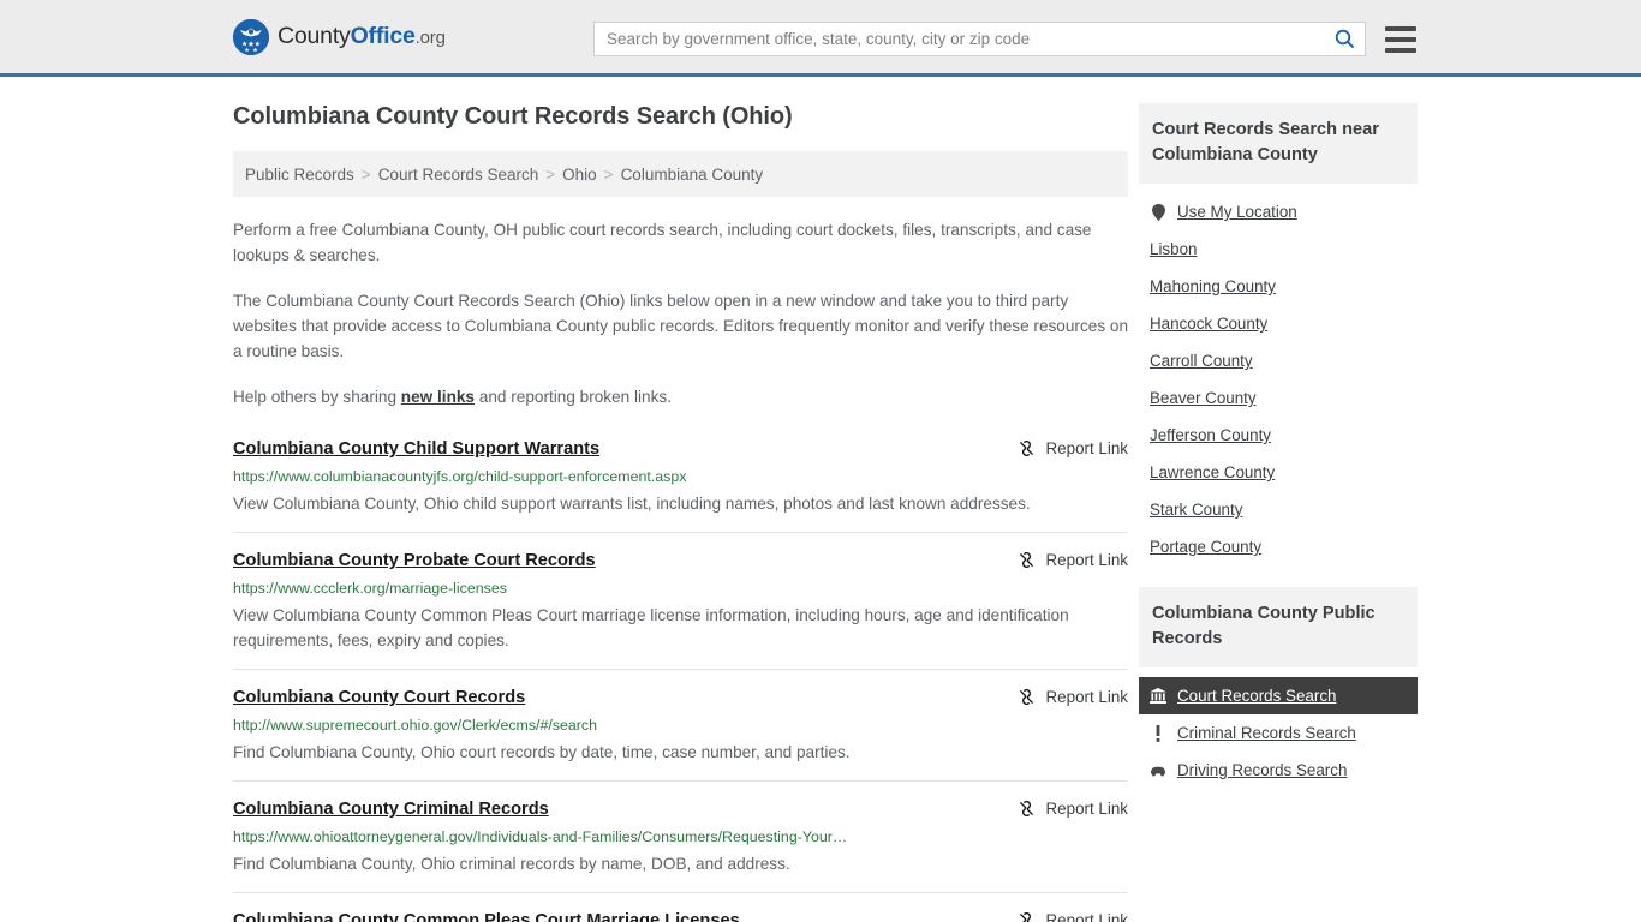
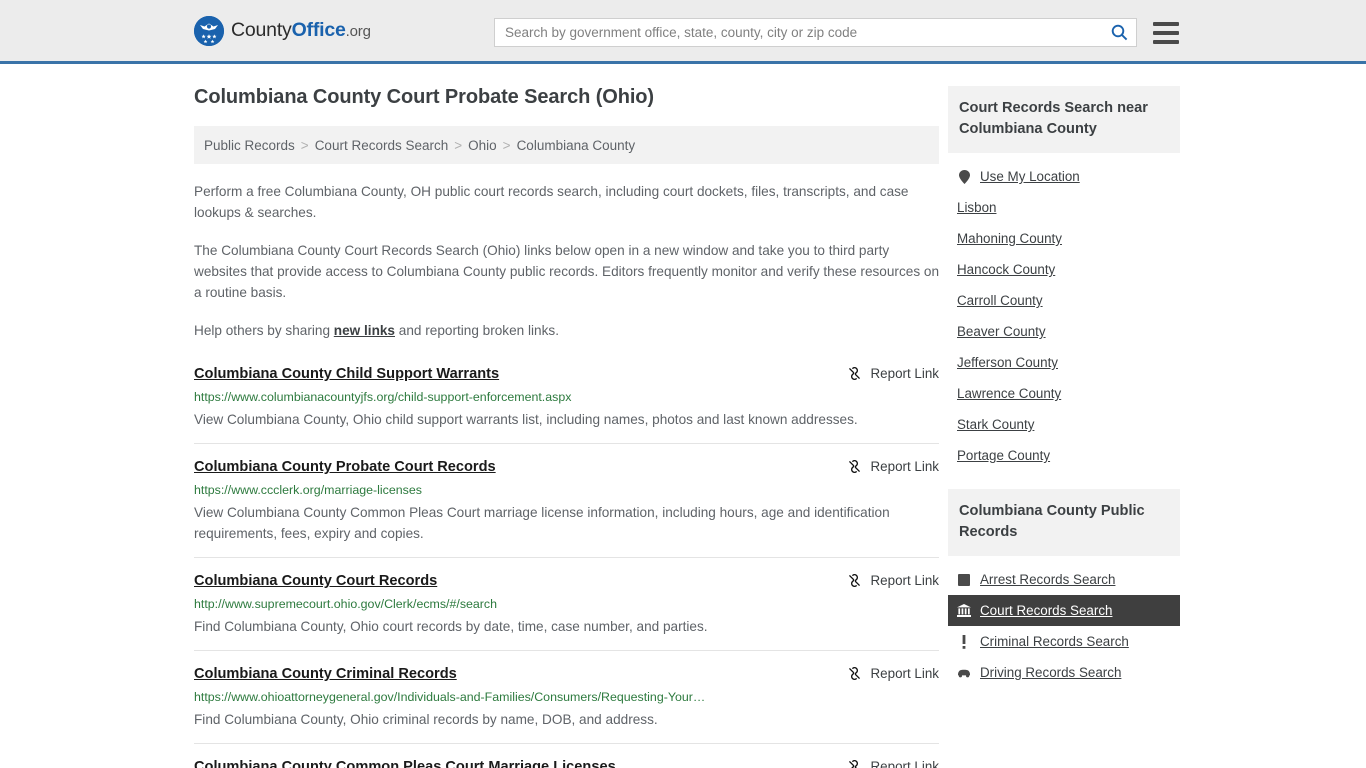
  CountyOffice.org
  Search by government office, state, county, city or zip code
- Columbiana County Court Records Search (Ohio)
+ Columbiana County Court Probate Search (Ohio)
  Public Records
  >
  Court Records Search
  >
  Ohio
  >
  Columbiana County
  Perform a free Columbiana County, OH public court records search, including court dockets, files, transcripts, and case lookups & searches.
  The Columbiana County Court Records Search (Ohio) links below open in a new window and take you to third party websites that provide access to Columbiana County public records. Editors frequently monitor and verify these resources on a routine basis.
  Help others by sharing new links and reporting broken links.
  Columbiana County Child Support Warrants
  Report Link
  https://www.columbianacountyjfs.org/child-support-enforcement.aspx
  View Columbiana County, Ohio child support warrants list, including names, photos and last known addresses.
  Columbiana County Probate Court Records
  Report Link
  https://www.ccclerk.org/marriage-licenses
  View Columbiana County Common Pleas Court marriage license information, including hours, age and identification requirements, fees, expiry and copies.
  Columbiana County Court Records
  Report Link
  http://www.supremecourt.ohio.gov/Clerk/ecms/#/search
  Find Columbiana County, Ohio court records by date, time, case number, and parties.
  Columbiana County Criminal Records
  Report Link
  https://www.ohioattorneygeneral.gov/Individuals-and-Families/Consumers/Requesting-Your…
  Find Columbiana County, Ohio criminal records by name, DOB, and address.
  Columbiana County Common Pleas Court Marriage Licenses
  Report Link
  Court Records Search near Columbiana County
  Use My Location
  Lisbon
  Mahoning County
  Hancock County
  Carroll County
  Beaver County
  Jefferson County
  Lawrence County
  Stark County
  Portage County
  Columbiana County Public Records
+ Arrest Records Search
  Court Records Search
  Criminal Records Search
  Driving Records Search
